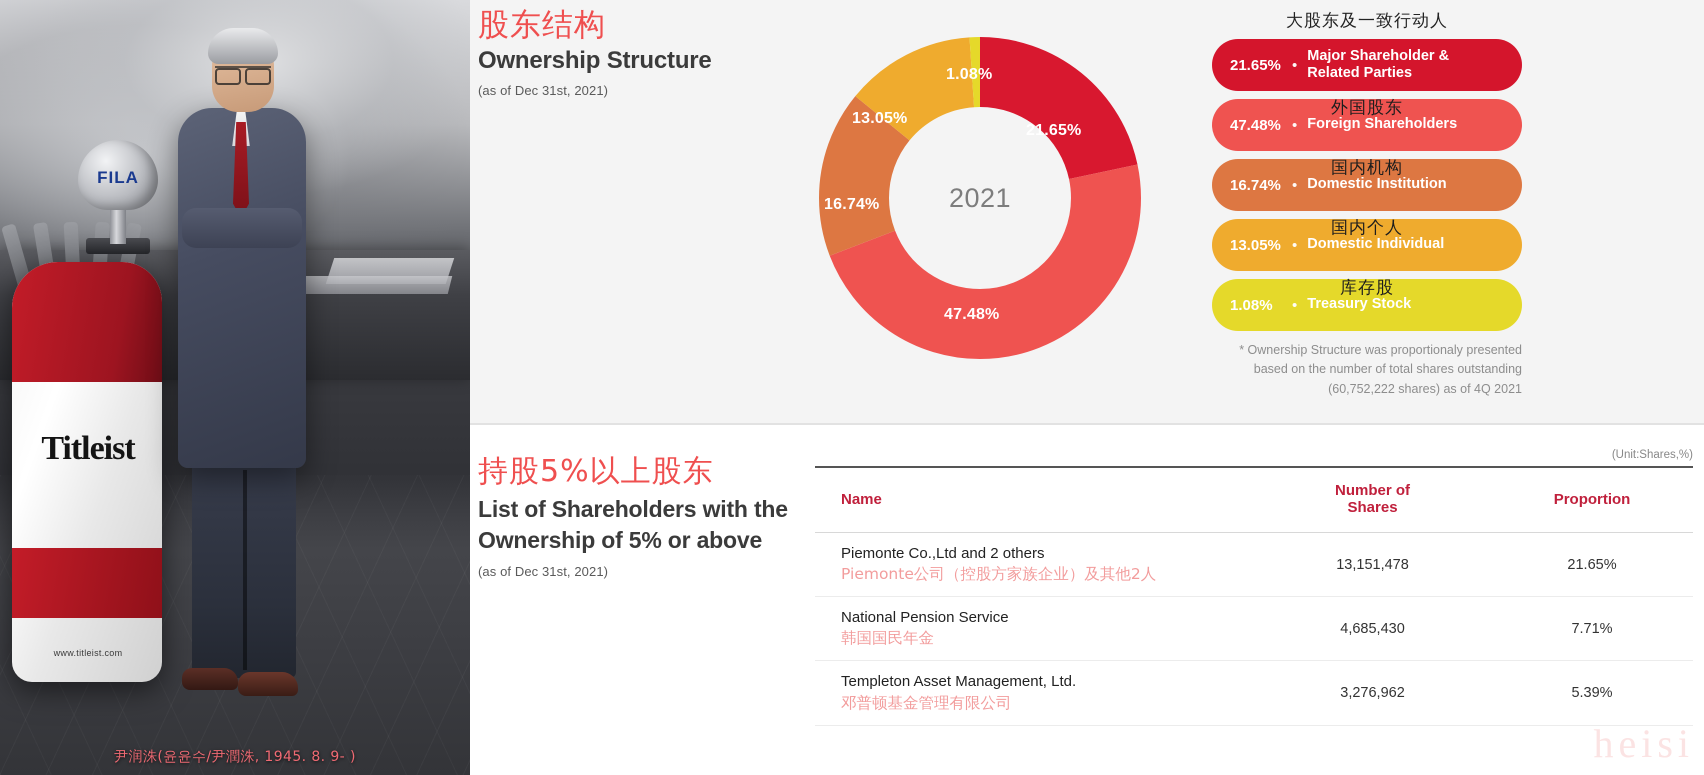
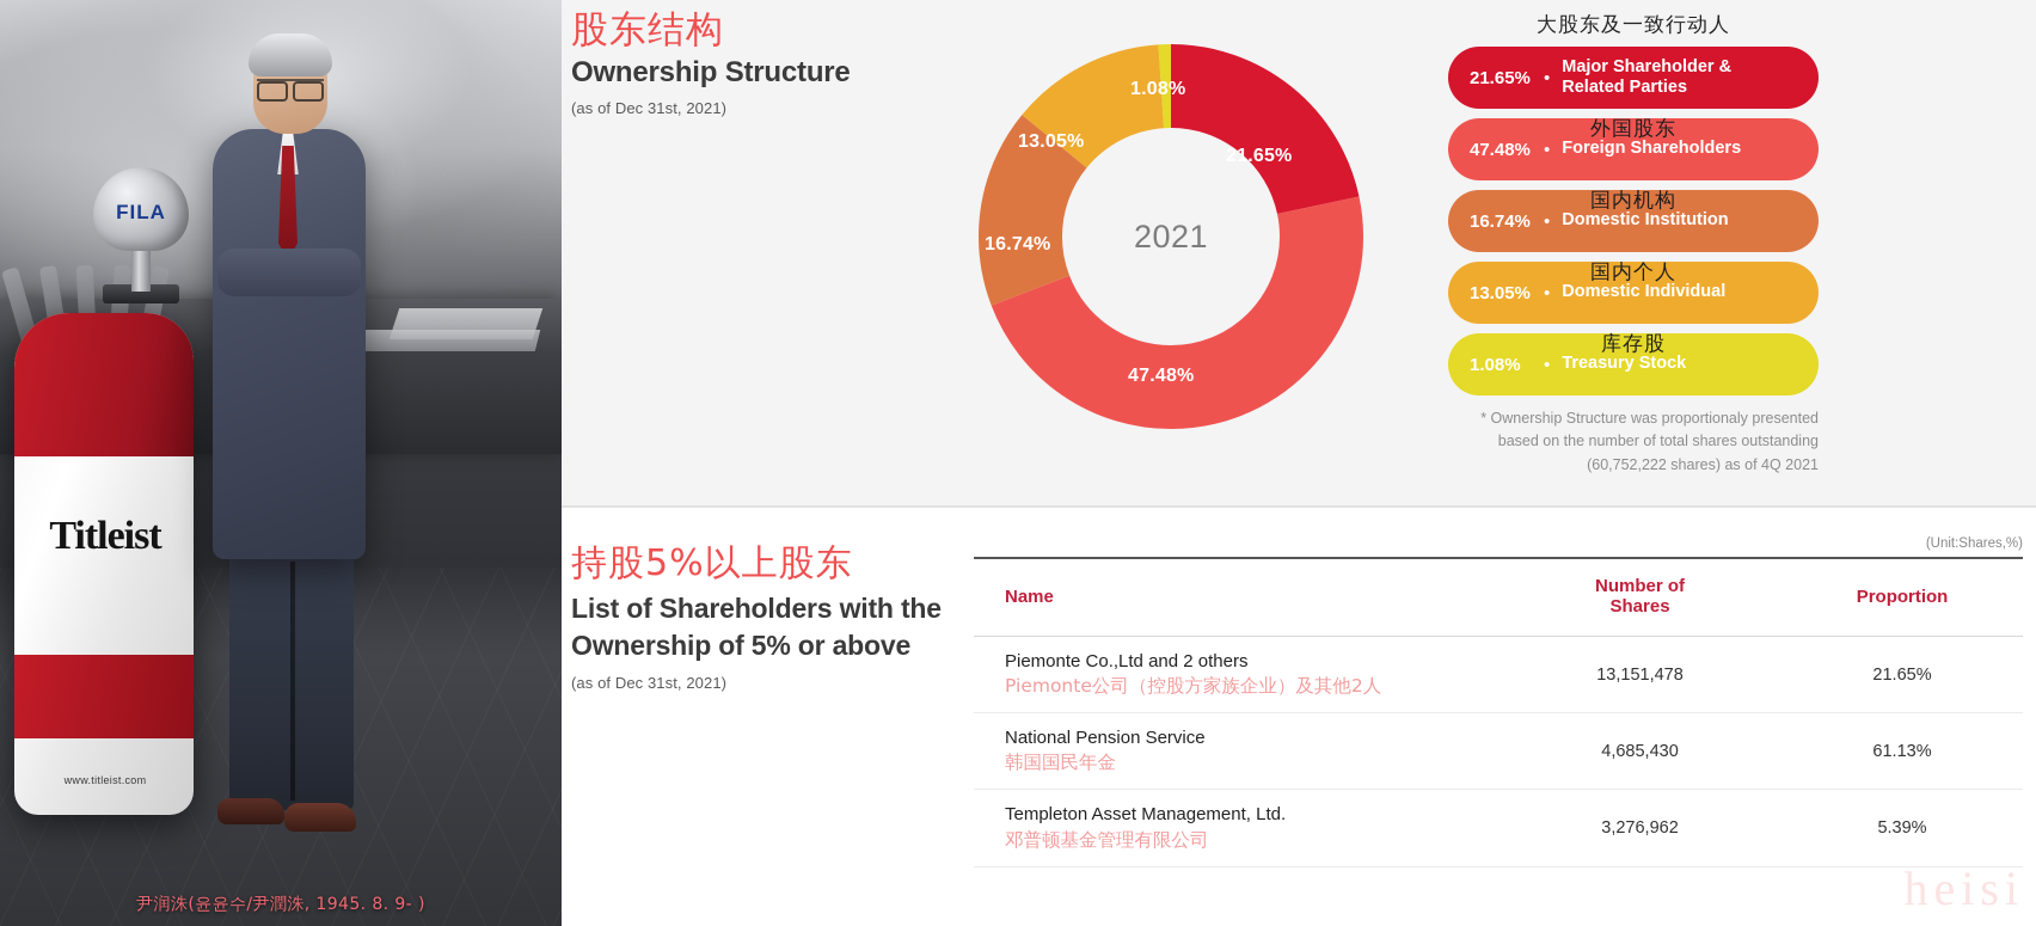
  Titleist
  www.titleist.com
  FILA
  尹润洙(윤윤수/尹潤洙, 1945. 8. 9- )
  股东结构
  Ownership Structure
  (as of Dec 31st, 2021)
  2021
  21.65%
  47.48%
  16.74%
  13.05%
  1.08%
  大股东及一致行动人
  21.65%
  •
  Major Shareholder &
  Related Parties
  外国股东
  47.48%
  •
  Foreign Shareholders
  国内机构
  16.74%
  •
  Domestic Institution
  国内个人
  13.05%
  •
  Domestic Individual
  库存股
  1.08%
  •
  Treasury Stock
  * Ownership Structure was proportionaly presented based on the number of total shares outstanding (60,752,222 shares) as of 4Q 2021
  持股5%以上股东
  List of Shareholders with the Ownership of 5% or above
  (as of Dec 31st, 2021)
  (Unit:Shares,%)
  Name	Number of Shares	Proportion
  Piemonte Co.,Ltd and 2 others Piemonte公司（控股方家族企业）及其他2人	13,151,478	21.65%
- National Pension Service 韩国国民年金	4,685,430	7.71%
+ National Pension Service 韩国国民年金	4,685,430	61.13%
  Templeton Asset Management, Ltd. 邓普顿基金管理有限公司	3,276,962	5.39%
  heisi
